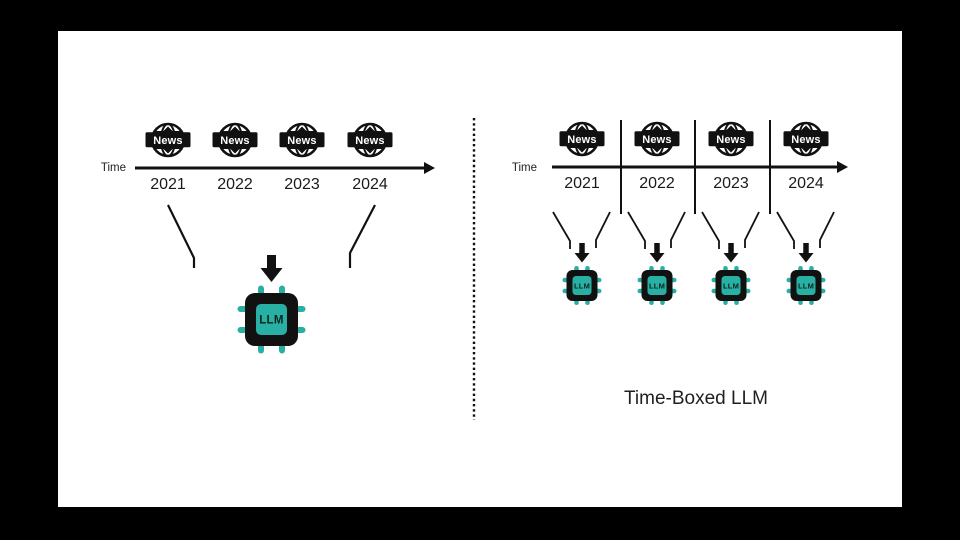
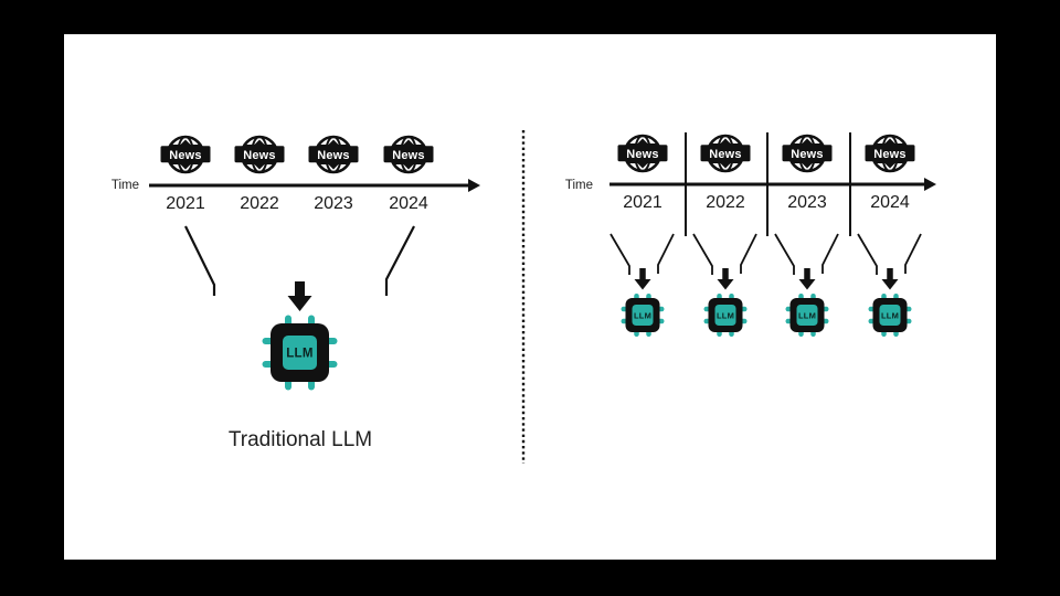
  Time
  News
  News
  News
  News
  2021
  2022
  2023
  2024
  LLM
+ Traditional LLM
  Time
  News
  News
  News
  News
  2021
  2022
  2023
  2024
  LLM
  LLM
  LLM
  LLM
- Time-Boxed LLM
